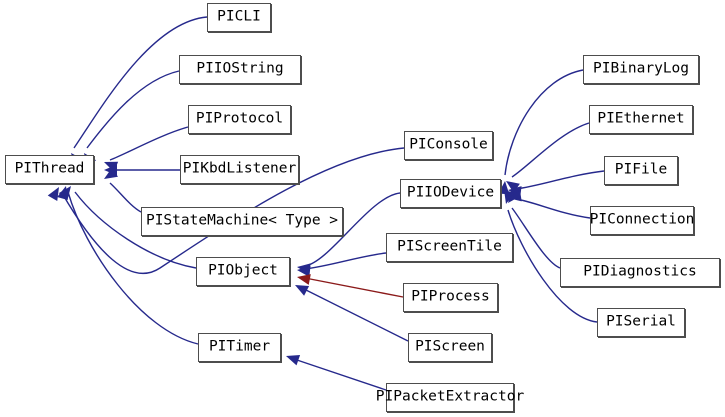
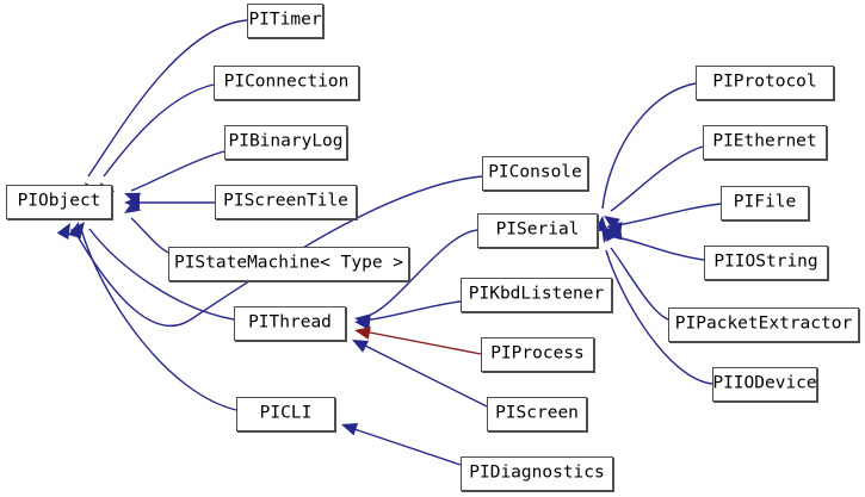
- PIThread
+ PIObject
- PICLI
+ PITimer
- PIIOString
+ PIConnection
- PIProtocol
+ PIBinaryLog
- PIKbdListener
+ PIScreenTile
  PIStateMachine< Type >
- PIObject
+ PIThread
- PITimer
+ PICLI
  PIConsole
- PIIODevice
+ PISerial
- PIScreenTile
+ PIKbdListener
  PIProcess
  PIScreen
- PIPacketExtractor
+ PIDiagnostics
- PIBinaryLog
+ PIProtocol
  PIEthernet
  PIFile
- PIConnection
+ PIIOString
- PIDiagnostics
+ PIPacketExtractor
- PISerial
+ PIIODevice
